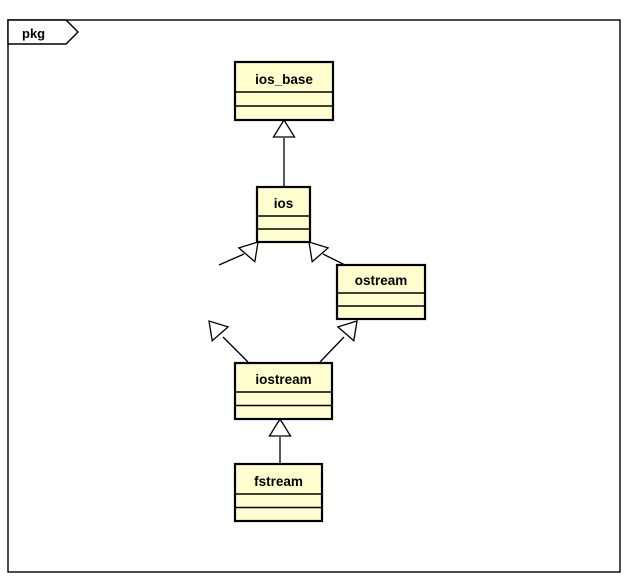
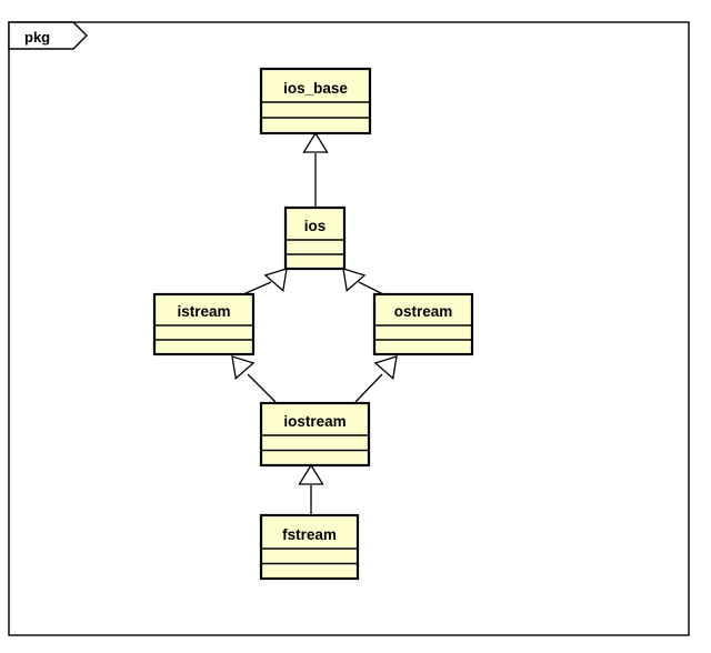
  pkg
  ios_base
  ios
+ istream
  ostream
  iostream
  fstream
